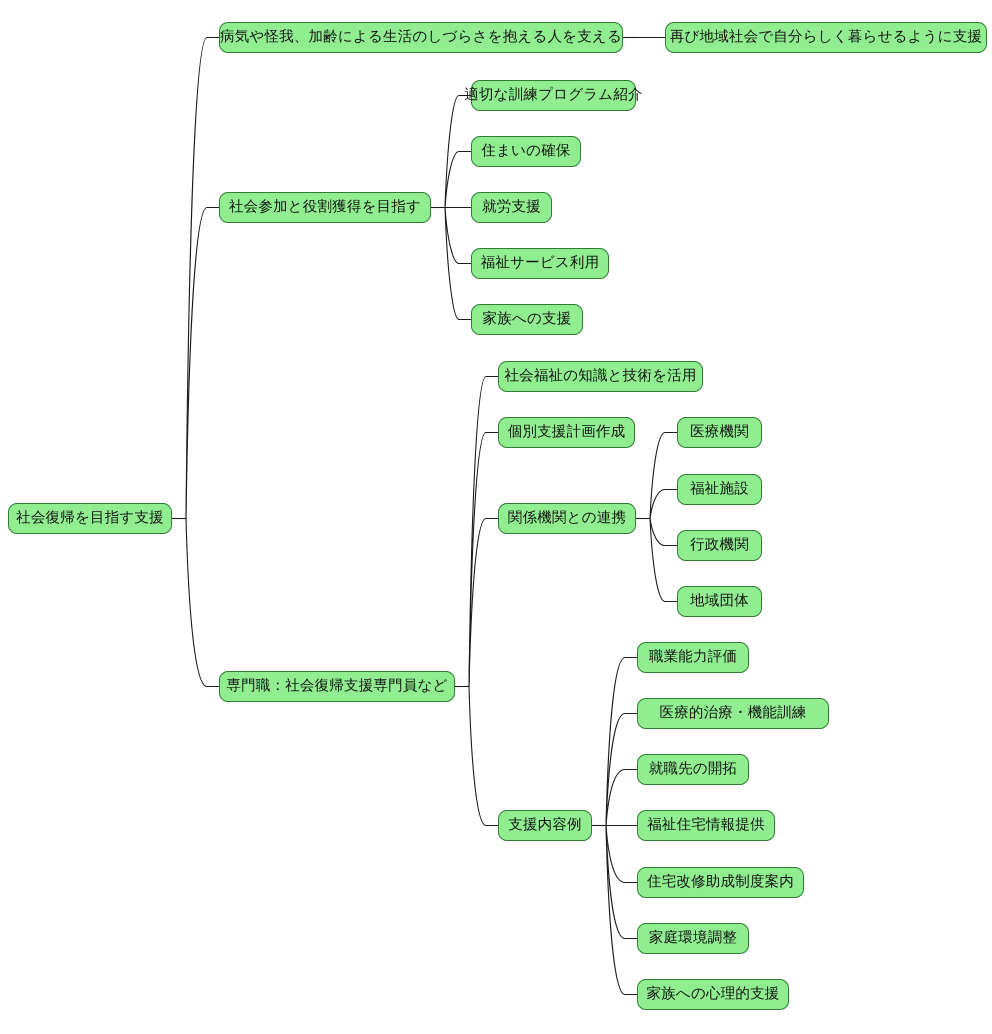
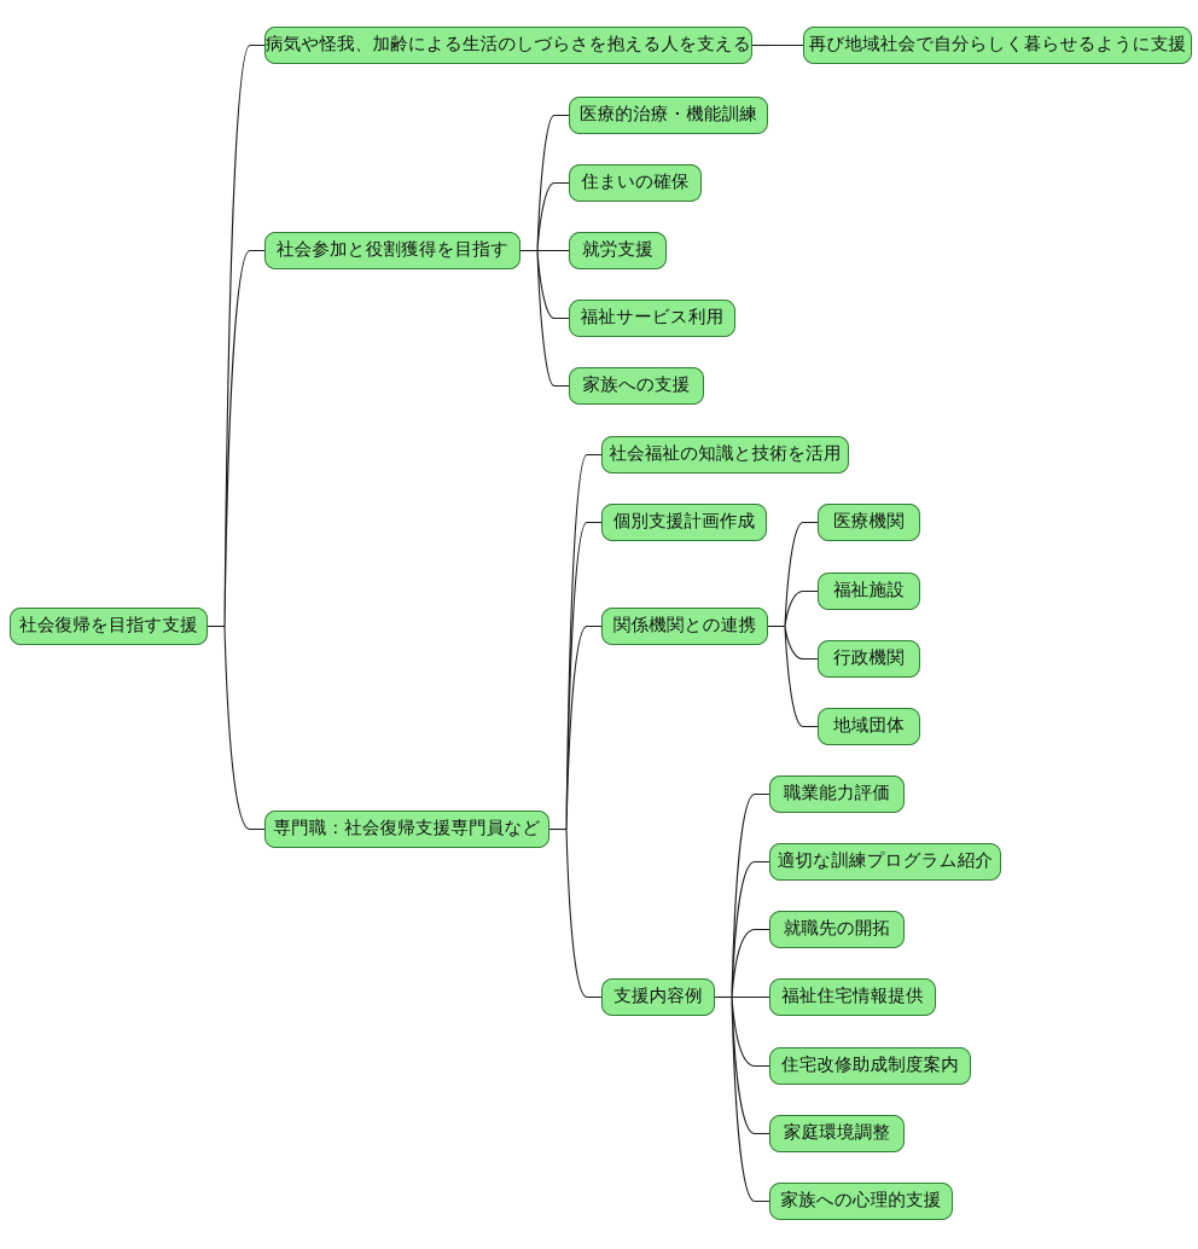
  社会復帰を目指す支援
  病気や怪我、加齢による生活のしづらさを抱える人を支える
  再び地域社会で自分らしく暮らせるように支援
  社会参加と役割獲得を目指す
- 適切な訓練プログラム紹介
+ 医療的治療・機能訓練
  住まいの確保
  就労支援
  福祉サービス利用
  家族への支援
  専門職：社会復帰支援専門員など
  社会福祉の知識と技術を活用
  個別支援計画作成
  関係機関との連携
  医療機関
  福祉施設
  行政機関
  地域団体
  支援内容例
  職業能力評価
- 医療的治療・機能訓練
+ 適切な訓練プログラム紹介
  就職先の開拓
  福祉住宅情報提供
  住宅改修助成制度案内
  家庭環境調整
  家族への心理的支援
